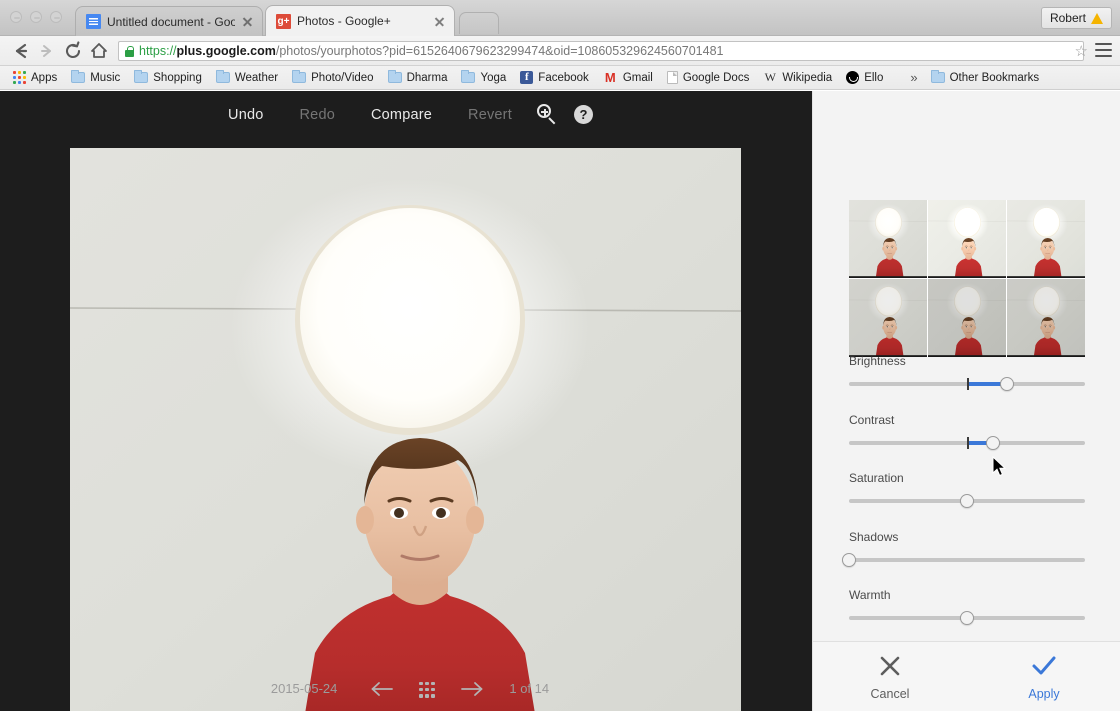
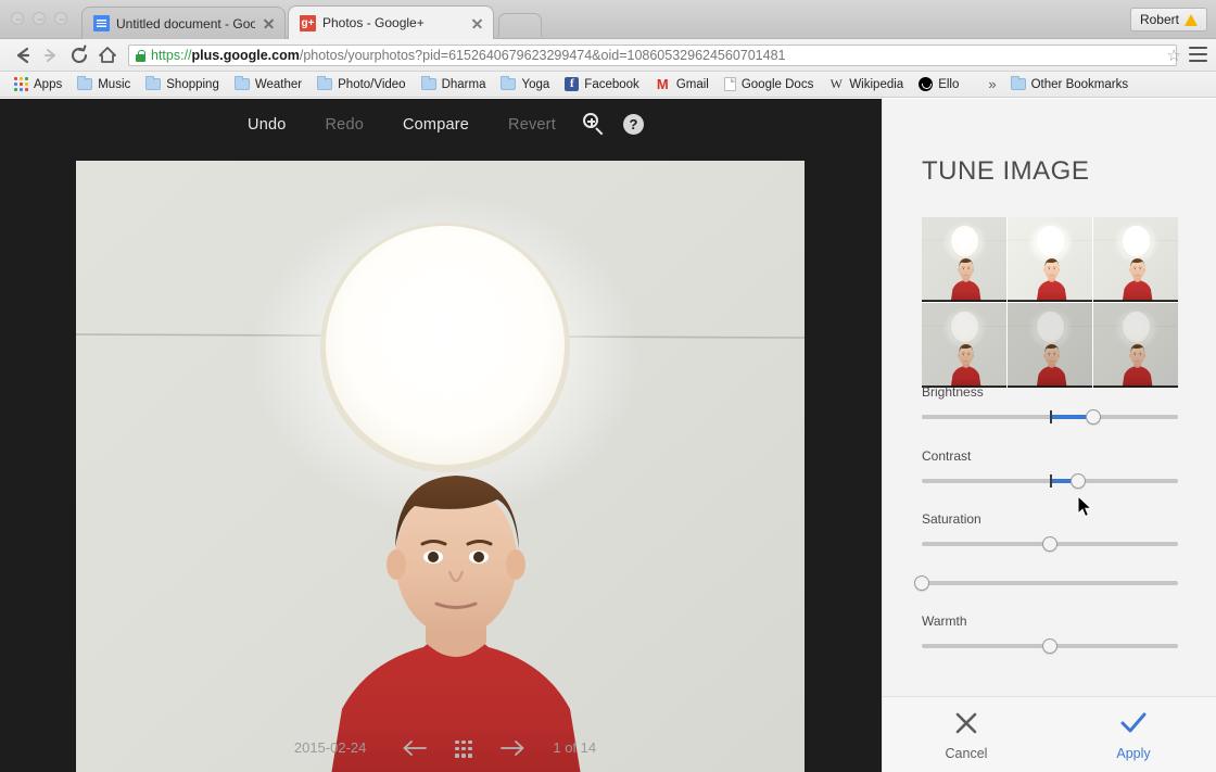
  Untitled document - Goo
  g+
  Photos - Google+
  Robert
  https://
  plus.google.com
  /photos/yourphotos?pid=6152640679623299474&oid=108605329624560701481
  ☆
  Apps
  Music
  Shopping
  Weather
  Photo/Video
  Dharma
  Yoga
  f
  Facebook
  M
  Gmail
  Google Docs
  W
  Wikipedia
  Ello
  »
  Other Bookmarks
  Undo
  Redo
  Compare
  Revert
  ?
- 2015-05-24
+ 2015-02-24
  1 of 14
+ TUNE IMAGE
  Brightness
  Contrast
  Saturation
- Shadows
  Warmth
  Cancel
  Apply
